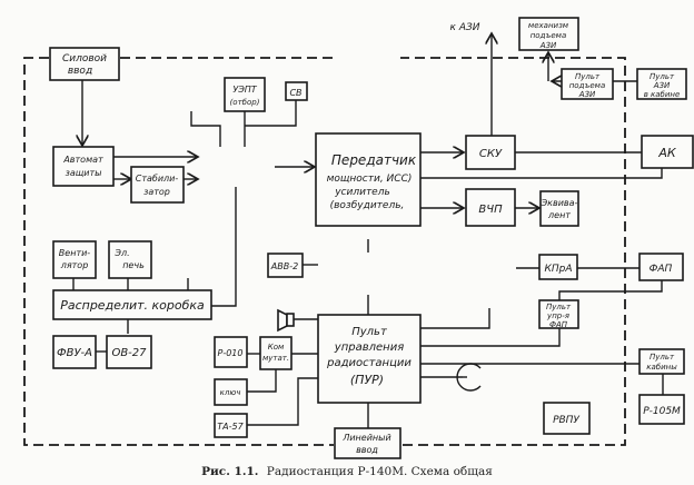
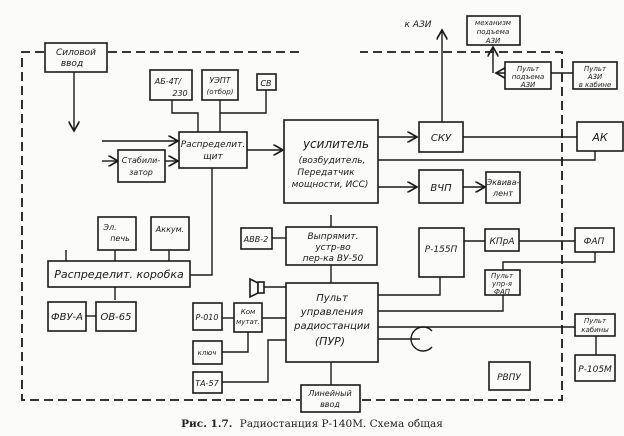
  Силовой
  ввод
- Автомат
- защиты
  Стабили-
  затор
+ Распределит.
+ щит
+ АБ-4Т/
+ 230
  УЭПТ
  (отбор)
  СВ
- Передатчик
+ усилитель
- мощности, ИСС)
+ (возбудитель,
- усилитель
+ Передатчик
- (возбудитель,
+ мощности, ИСС)
  СКУ
  АК
  ВЧП
  Эквива-
  лент
  к АЗИ
  механизм
  подъема
  АЗИ
  Пульт
  подъема
  АЗИ
  Пульт
  АЗИ
  в кабине
- Венти-
- лятор
  Эл.
  печь
+ Аккум.
  Распределит. коробка
  ФВУ-А
- ОВ-27
+ ОВ-65
  АВВ-2
+ Выпрямит.
+ устр-во
+ пер-ка ВУ-50
+ Р-155П
  КПрА
  ФАП
  Пульт
  упр-я
  ФАП
  Пульт
  управления
  радиостанции
  (ПУР)
  Р-010
  Ком
  мутат.
  ключ
  ТА-57
  Линейный
  ввод
  РВПУ
  Пульт
  кабины
  Р-105М
- Рис. 1.1. Радиостанция Р-140М. Схема общая
+ Рис. 1.7. Радиостанция Р-140М. Схема общая
